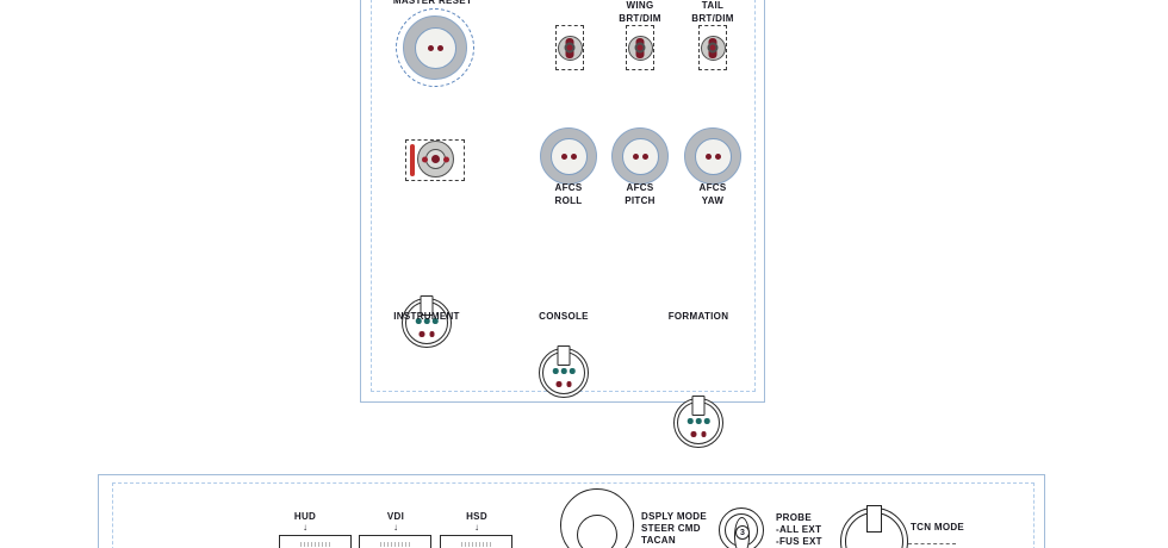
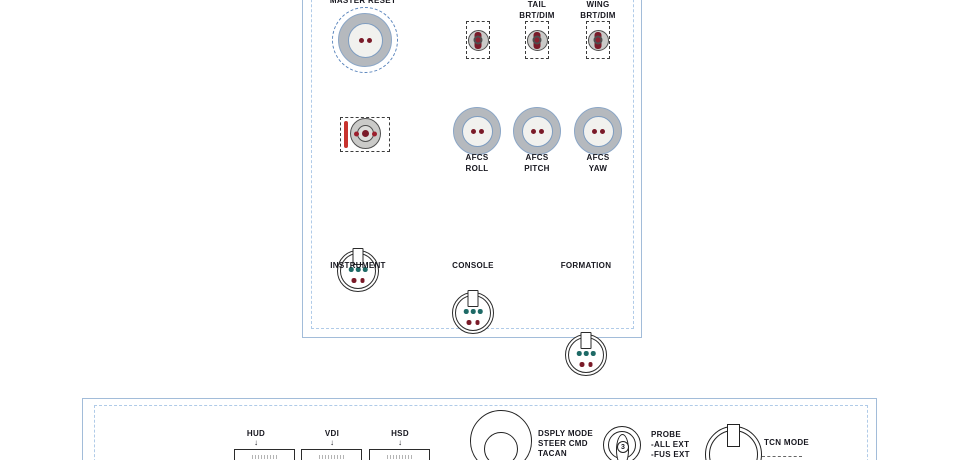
  MASTER RESET
- WING
+ TAIL
  BRT/DIM
- TAIL
+ WING
  BRT/DIM
  AFCS
  ROLL
  AFCS
  PITCH
  AFCS
  YAW
  INSTRUMENT
  CONSOLE
  FORMATION
  HUD
  ↓
  VDI
  ↓
  HSD
  ↓
  DSPLY MODE
  STEER CMD
  TACAN
  PROBE
  -ALL EXT
  -FUS EXT
  TCN MODE
